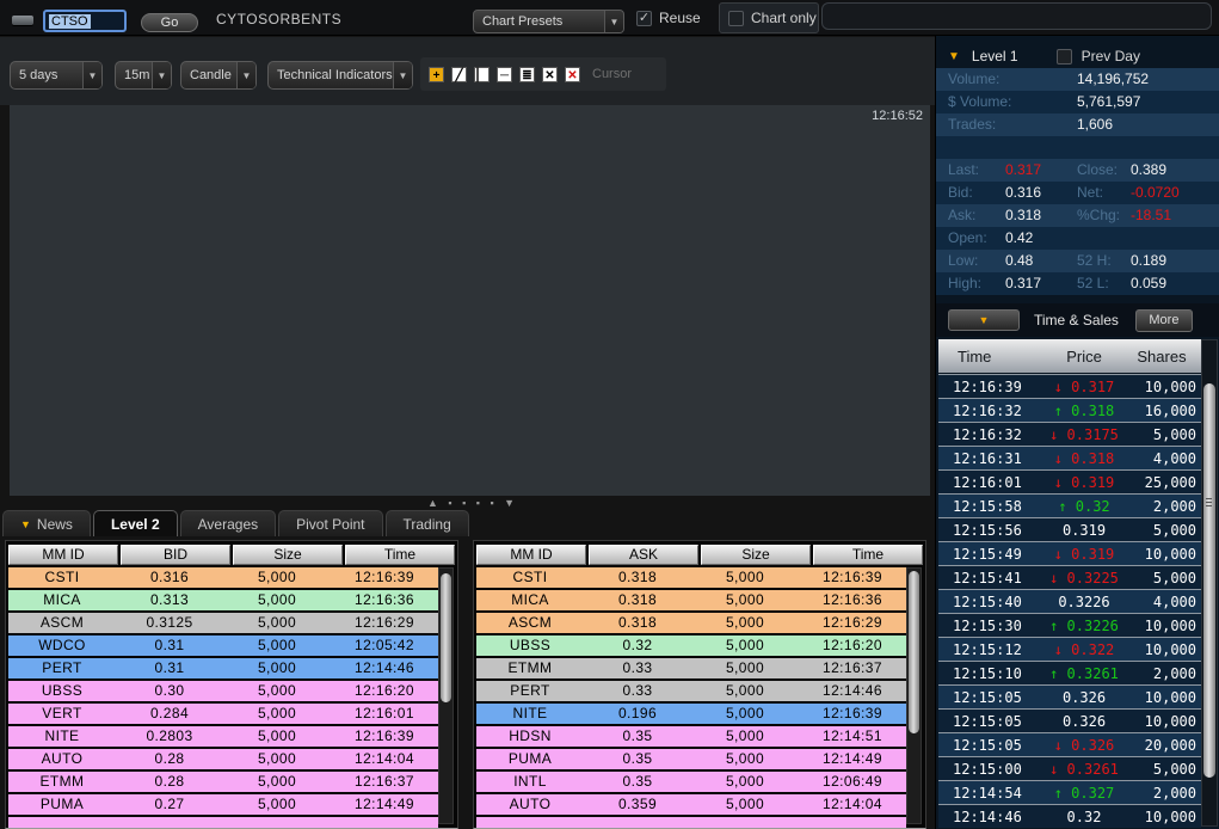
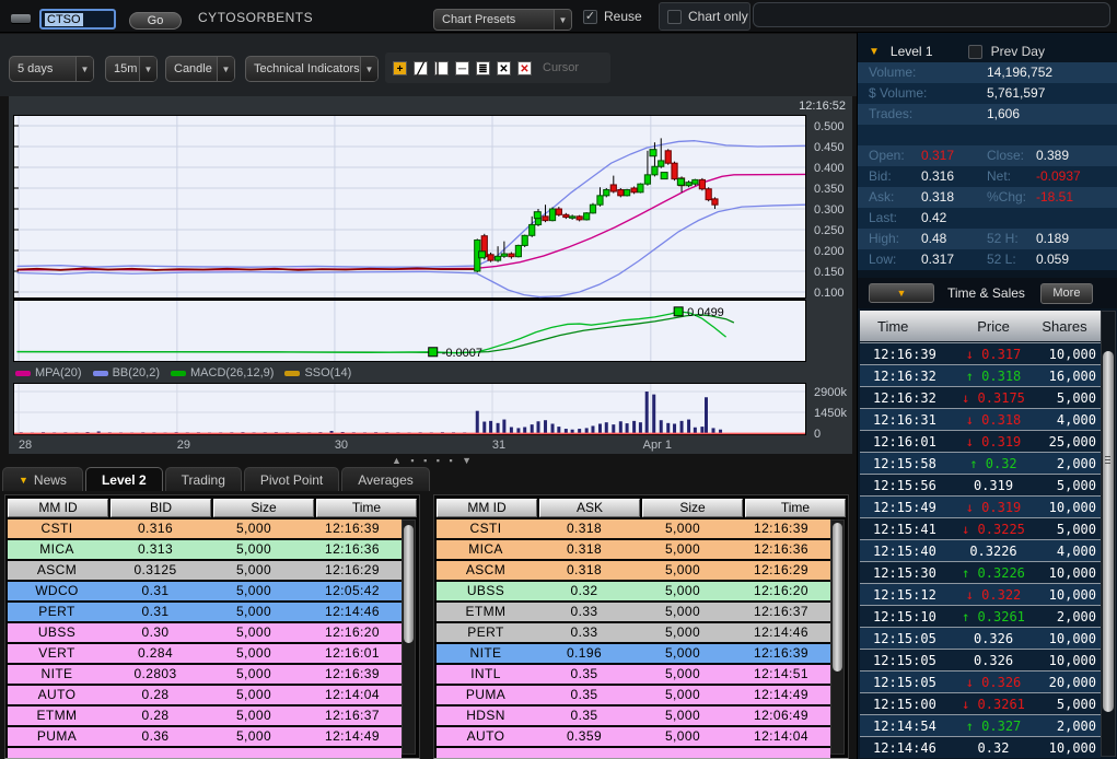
  CTSO
  Go
  CYTOSORBENTS
  Chart Presets
  ▼
  ✓
  Reuse
  Chart only
  5 days
  ▼
  15m
  ▼
  Candle
  ▼
  Technical Indicators
  ▼
  +
  ╱
  ▏
  ─
  ≣
  ✕
  ✕
  Cursor
  12:16:52
+ 0.500
+ 0.450
+ 0.400
+ 0.350
+ 0.300
+ 0.250
+ 0.200
+ 0.150
+ 0.100
+ -0.0007
+ 0.0499
+ MPA(20)
+ BB(20,2)
+ MACD(26,12,9)
+ SSO(14)
+ 2900k
+ 1450k
+ 0
+ 28
+ 29
+ 30
+ 31
+ Apr 1
  ▲ ▪ ▪ ▪ ▪ ▼
  ▼
  News
  Level 2
- Averages
+ Trading
  Pivot Point
- Trading
+ Averages
  MM ID
  BID
  Size
  Time
  CSTI
  0.316
  5,000
  12:16:39
  MICA
  0.313
  5,000
  12:16:36
  ASCM
  0.3125
  5,000
  12:16:29
  WDCO
  0.31
  5,000
  12:05:42
  PERT
  0.31
  5,000
  12:14:46
  UBSS
  0.30
  5,000
  12:16:20
  VERT
  0.284
  5,000
  12:16:01
  NITE
  0.2803
  5,000
  12:16:39
  AUTO
  0.28
  5,000
  12:14:04
  ETMM
  0.28
  5,000
  12:16:37
  PUMA
- 0.27
+ 0.36
  5,000
  12:14:49
  MM ID
  ASK
  Size
  Time
  CSTI
  0.318
  5,000
  12:16:39
  MICA
  0.318
  5,000
  12:16:36
  ASCM
  0.318
  5,000
  12:16:29
  UBSS
  0.32
  5,000
  12:16:20
  ETMM
  0.33
  5,000
  12:16:37
  PERT
  0.33
  5,000
  12:14:46
  NITE
  0.196
  5,000
  12:16:39
- HDSN
+ INTL
  0.35
  5,000
  12:14:51
  PUMA
  0.35
  5,000
  12:14:49
- INTL
+ HDSN
  0.35
  5,000
  12:06:49
  AUTO
  0.359
  5,000
  12:14:04
  ▼
  Level 1
  Prev Day
  Volume:
  14,196,752
  $ Volume:
  5,761,597
  Trades:
  1,606
- Last:
+ Open:
  0.317
  Close:
  0.389
  Bid:
  0.316
  Net:
- -0.0720
+ -0.0937
  Ask:
  0.318
  %Chg:
  -18.51
- Open:
+ Last:
  0.42
- Low:
+ High:
  0.48
  52 H:
  0.189
- High:
+ Low:
  0.317
  52 L:
  0.059
  ▼
  Time & Sales
  More
  Time
  Price
  Shares
  12:16:39
  ↓ 0.317
  10,000
  12:16:32
  ↑ 0.318
  16,000
  12:16:32
  ↓ 0.3175
  5,000
  12:16:31
  ↓ 0.318
  4,000
  12:16:01
  ↓ 0.319
  25,000
  12:15:58
  ↑ 0.32
  2,000
  12:15:56
  0.319
  5,000
  12:15:49
  ↓ 0.319
  10,000
  12:15:41
  ↓ 0.3225
  5,000
  12:15:40
  0.3226
  4,000
  12:15:30
  ↑ 0.3226
  10,000
  12:15:12
  ↓ 0.322
  10,000
  12:15:10
  ↑ 0.3261
  2,000
  12:15:05
  0.326
  10,000
  12:15:05
  0.326
  10,000
  12:15:05
  ↓ 0.326
  20,000
  12:15:00
  ↓ 0.3261
  5,000
  12:14:54
  ↑ 0.327
  2,000
  12:14:46
  0.32
  10,000
